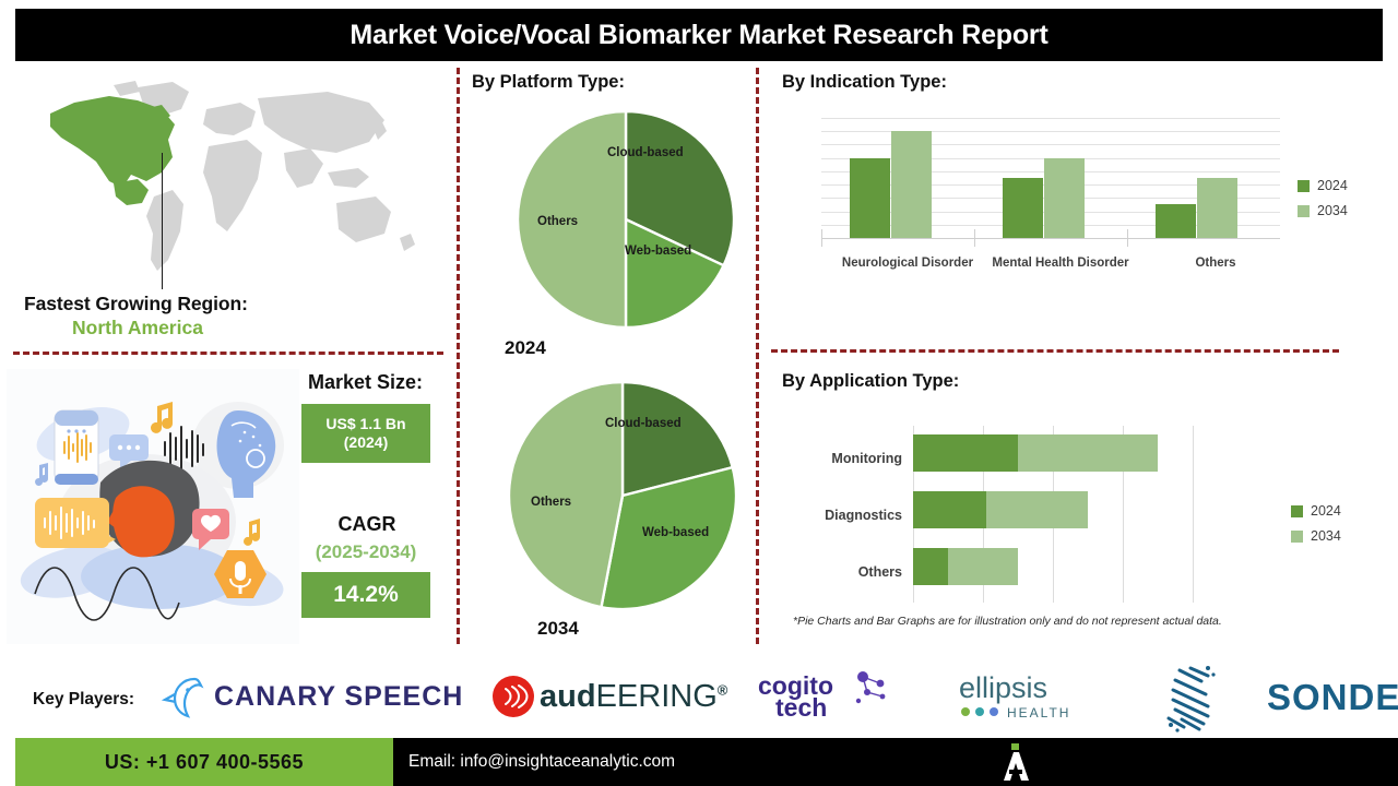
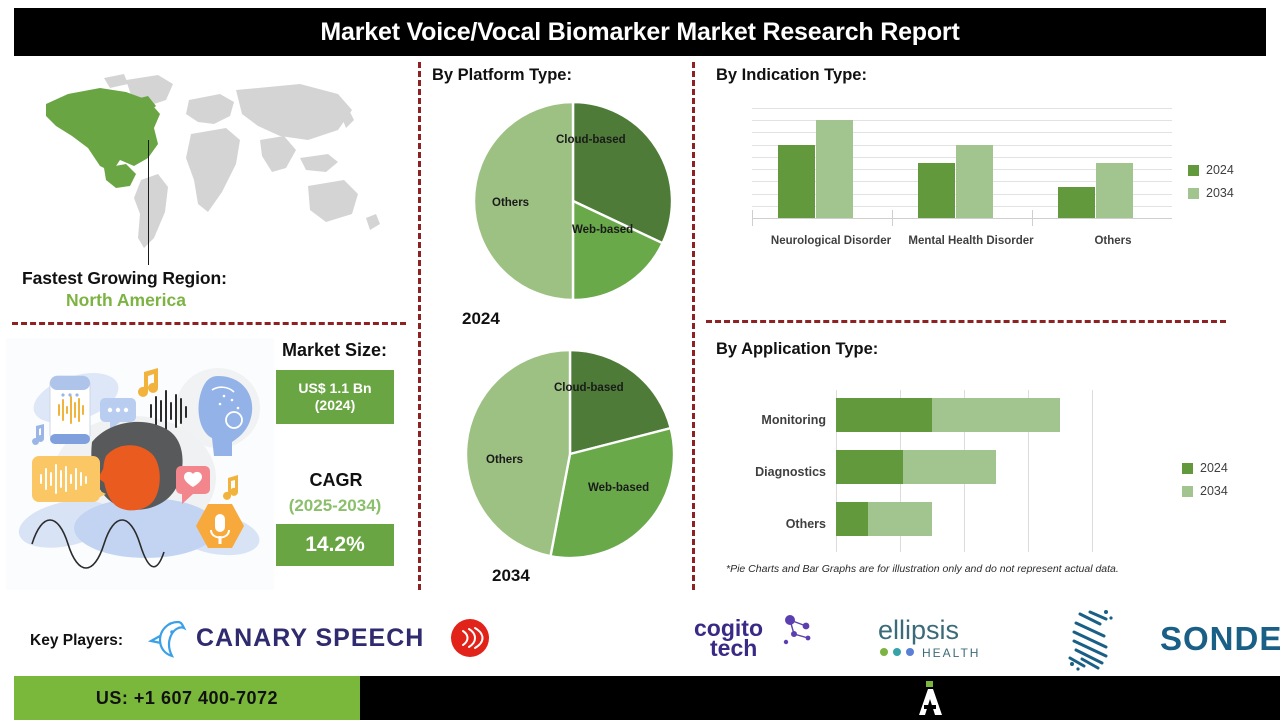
  Market Voice/Vocal Biomarker Market Research Report
  Fastest Growing Region:
  North America
  Market Size:
  US$ 1.1 Bn
  (2024)
  CAGR
  (2025-2034)
  14.2%
  By Platform Type:
  Cloud-based
  Web-based
  Others
  2024
  Cloud-based
  Web-based
  Others
  2034
  By Indication Type:
  Neurological Disorder
  Mental Health Disorder
  Others
  2024
  2034
  By Application Type:
  Monitoring
  Diagnostics
  Others
  2024
  2034
  *Pie Charts and Bar Graphs are for illustration only and do not represent actual data.
  Key Players:
  CANARY SPEECH
- audEERING®
  cogito
  tech
  ellipsis
  HEALTH
  SONDE
- US: +1 607 400-5565
+ US: +1 607 400-7072
- Email: info@insightaceanalytic.com
